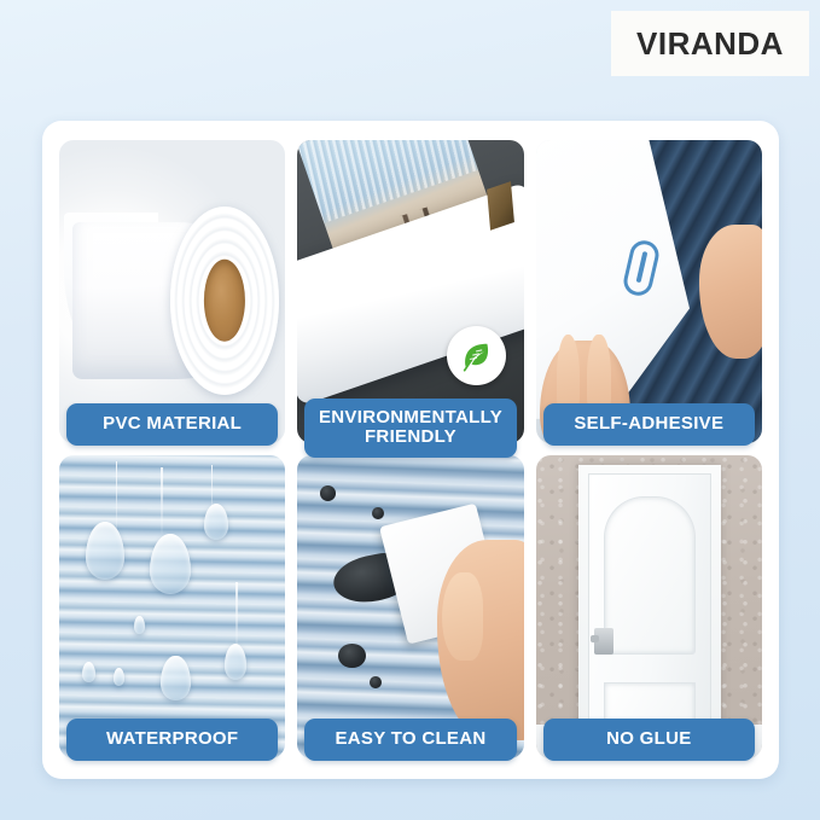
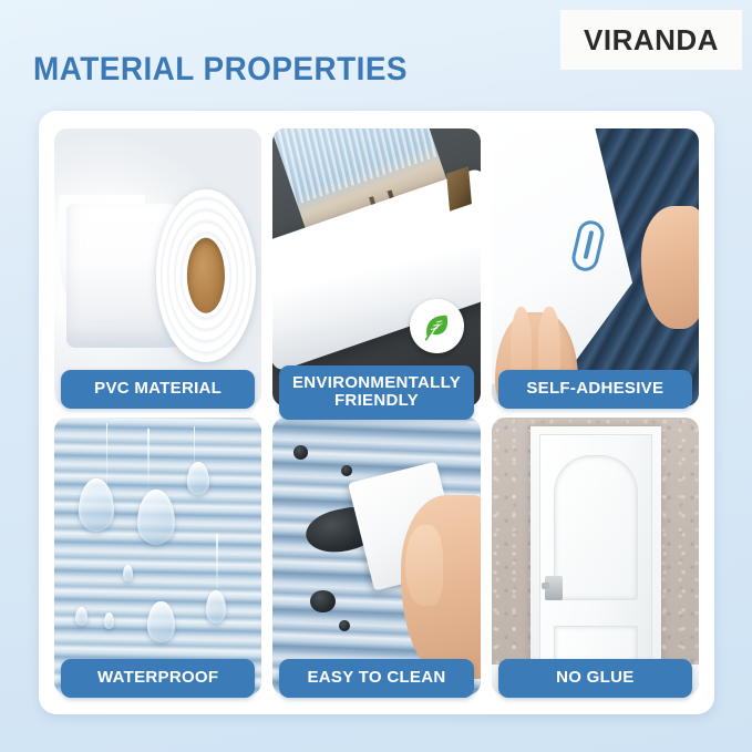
+ MATERIAL PROPERTIES
  VIRANDA
  PVC MATERIAL
  ENVIRONMENTALLY FRIENDLY
  SELF-ADHESIVE
  WATERPROOF
  EASY TO CLEAN
  NO GLUE
